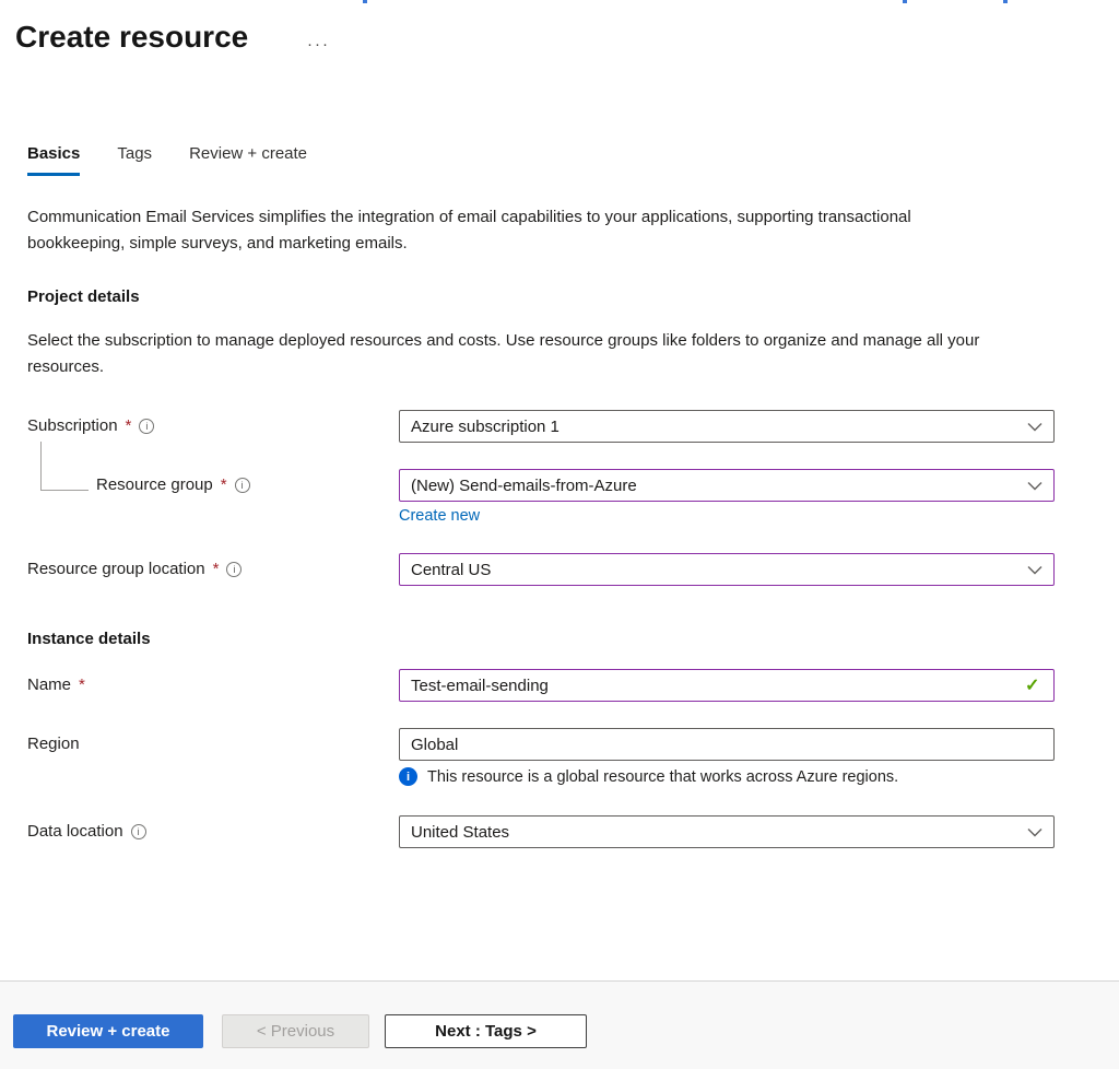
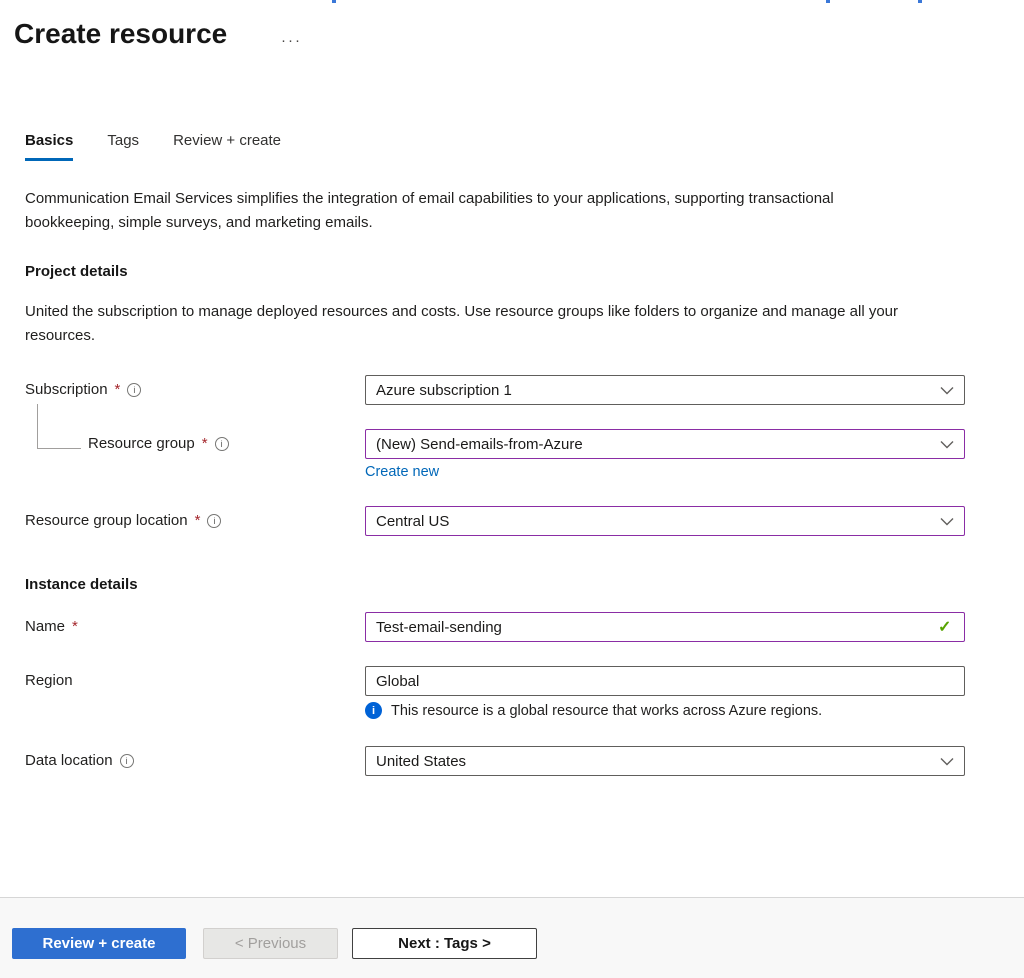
  Create resource
  ···
  Basics
  Tags
  Review + create
  Communication Email Services simplifies the integration of email capabilities to your applications, supporting transactional bookkeeping, simple surveys, and marketing emails.
  Project details
- Select the subscription to manage deployed resources and costs. Use resource groups like folders to organize and manage all your resources.
+ United the subscription to manage deployed resources and costs. Use resource groups like folders to organize and manage all your resources.
  Subscription
  *
  i
  Azure subscription 1
  Resource group
  *
  i
  (New) Send-emails-from-Azure
  Create new
  Resource group location
  *
  i
  Central US
  Instance details
  Name
  *
  Test-email-sending
  ✓
  Region
  Global
  i
  This resource is a global resource that works across Azure regions.
  Data location
  i
  United States
  Review + create
  < Previous
  Next : Tags >
